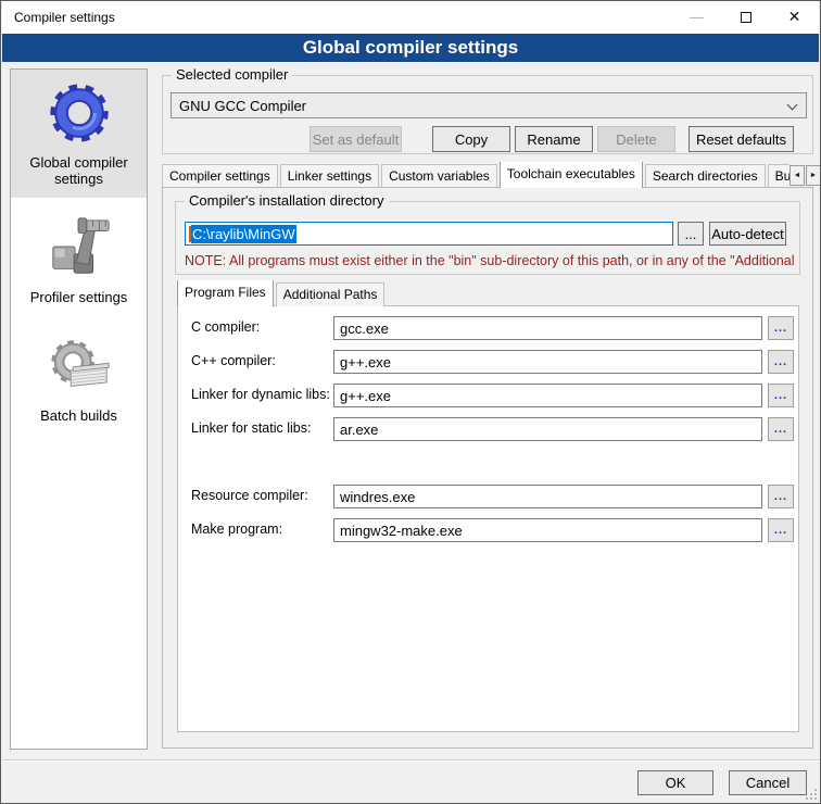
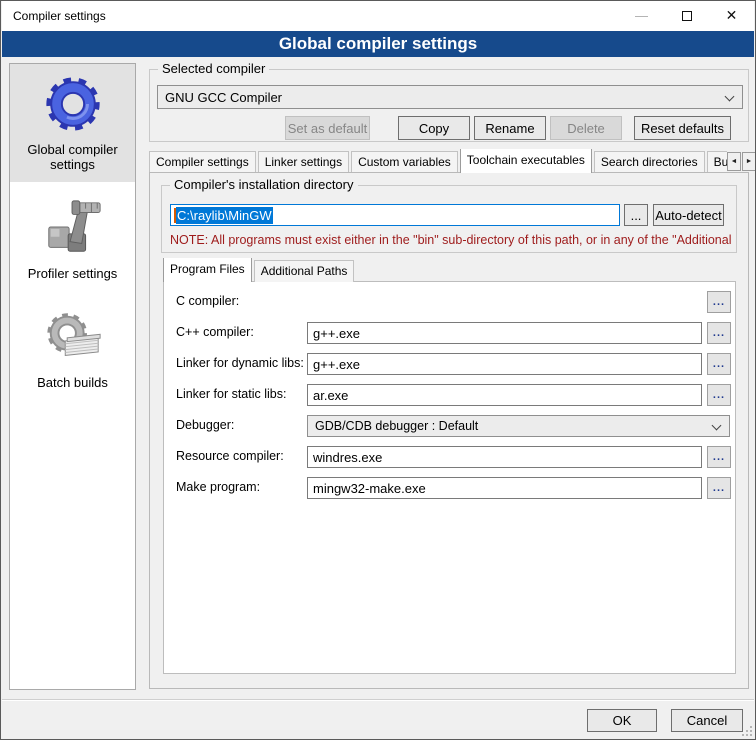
  Compiler settings
  —
  ✕
  Global compiler settings
  Global compiler settings
  Profiler settings
  Batch builds
  Selected compiler
  GNU GCC Compiler
  Set as default
  Copy
  Rename
  Delete
  Reset defaults
  Compiler settings
  Linker settings
  Custom variables
  Toolchain executables
  Search directories
  Compiler's installation directory
  C:\raylib\MinGW
  ...
  Auto-detect
  NOTE: All programs must exist either in the "bin" sub-directory of this path, or in any of the "Additional
  Program Files
  Additional Paths
  C compiler:
- gcc.exe
  ...
  C++ compiler:
  g++.exe
  ...
  Linker for dynamic libs:
  g++.exe
  ...
  Linker for static libs:
  ar.exe
  ...
+ Debugger:
+ GDB/CDB debugger : Default
  Resource compiler:
  windres.exe
  ...
  Make program:
  mingw32-make.exe
  ...
  OK
  Cancel
